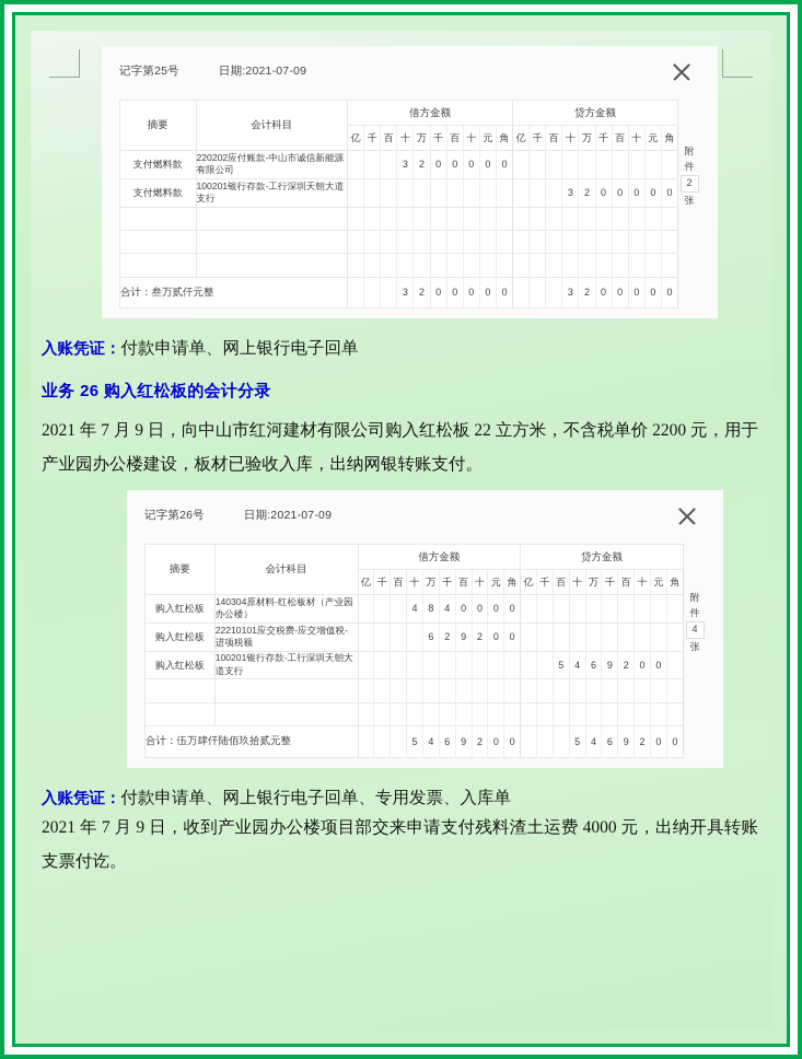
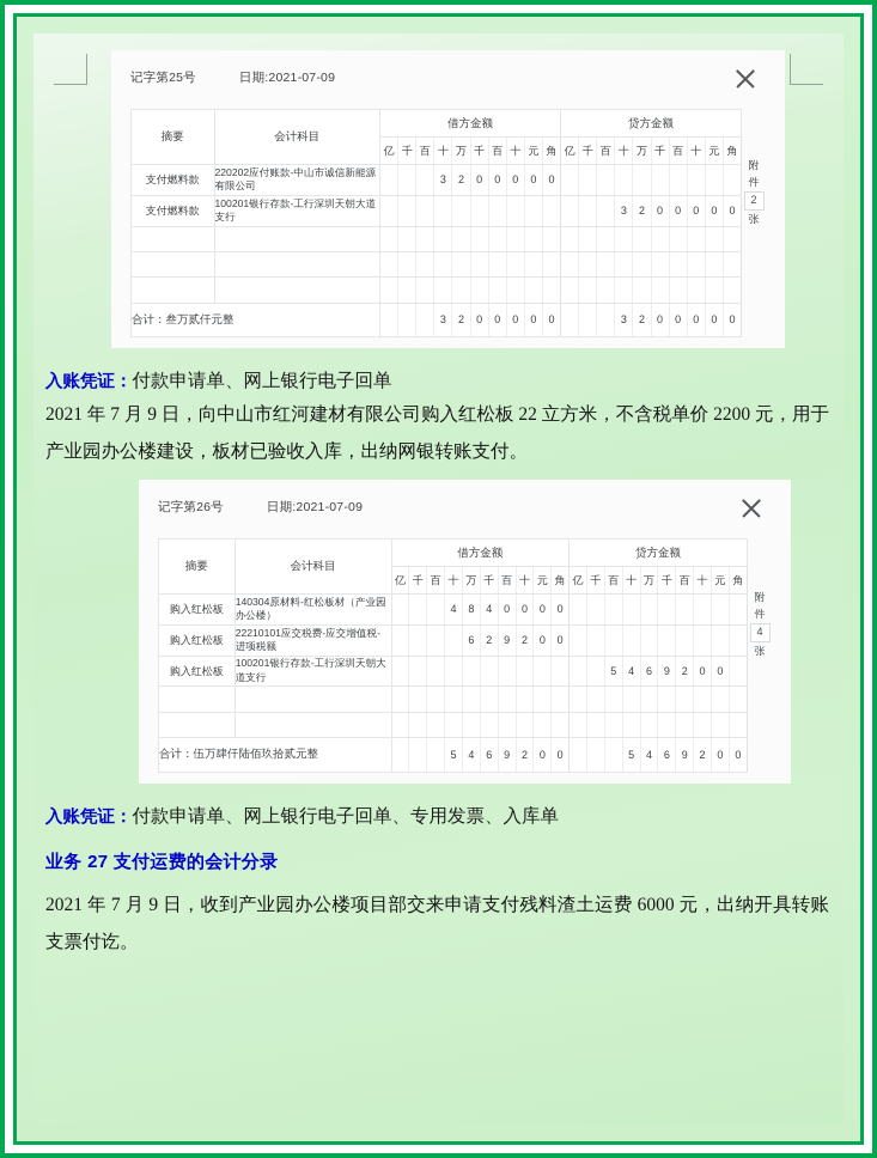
  记字第25号
  日期:2021-07-09
  摘要	会计科目	借方金额	贷方金额
  亿	千	百	十	万	千	百	十	元	角	亿	千	百	十	万	千	百	十	元	角
  支付燃料款	220202应付账款-中山市诚信新能源有限公司				3	2	0	0	0	0	0
  支付燃料款	100201银行存款-工行深圳天朝大道支行														3	2	0	0	0	0	0
  合计：叁万贰仟元整				3	2	0	0	0	0	0				3	2	0	0	0	0	0
  附
  件
  2
  张
  入账凭证：付款申请单、网上银行电子回单
- 业务 26 购入红松板的会计分录
  2021 年 7 月 9 日，向中山市红河建材有限公司购入红松板 22 立方米，不含税单价 2200 元，用于产业园办公楼建设，板材已验收入库，出纳网银转账支付。
  记字第26号
  日期:2021-07-09
  摘要	会计科目	借方金额	贷方金额
  亿	千	百	十	万	千	百	十	元	角	亿	千	百	十	万	千	百	十	元	角
  购入红松板	140304原材料-红松板材（产业园办公楼）				4	8	4	0	0	0	0
  购入红松板	22210101应交税费-应交增值税-进项税额					6	2	9	2	0	0
  购入红松板	100201银行存款-工行深圳天朝大道支行													5	4	6	9	2	0	0
  合计：伍万肆仟陆佰玖拾贰元整				5	4	6	9	2	0	0				5	4	6	9	2	0	0
  附
  件
  4
  张
  入账凭证：付款申请单、网上银行电子回单、专用发票、入库单
+ 业务 27 支付运费的会计分录
- 2021 年 7 月 9 日，收到产业园办公楼项目部交来申请支付残料渣土运费 4000 元，出纳开具转账支票付讫。
+ 2021 年 7 月 9 日，收到产业园办公楼项目部交来申请支付残料渣土运费 6000 元，出纳开具转账支票付讫。
